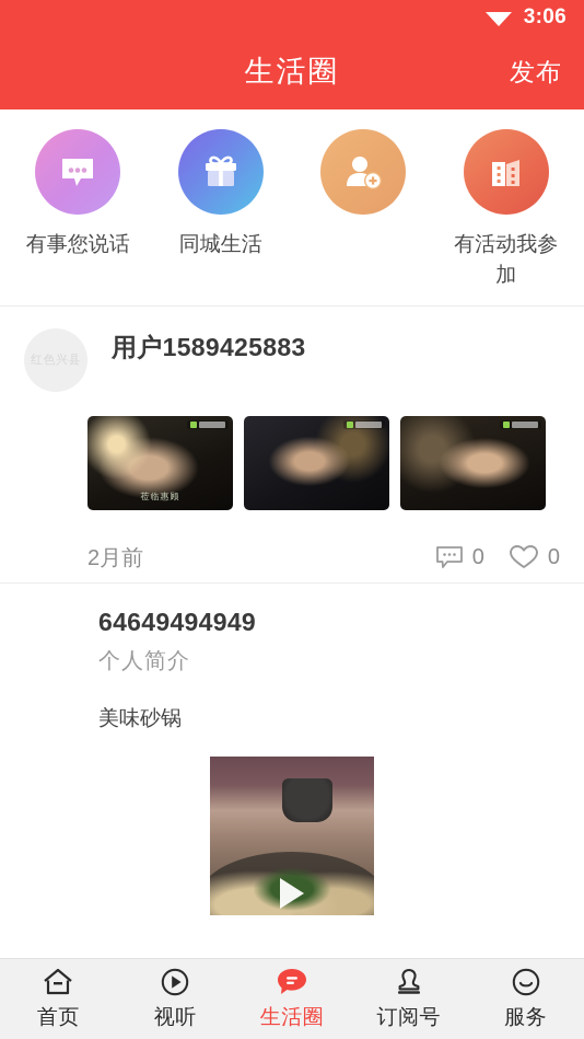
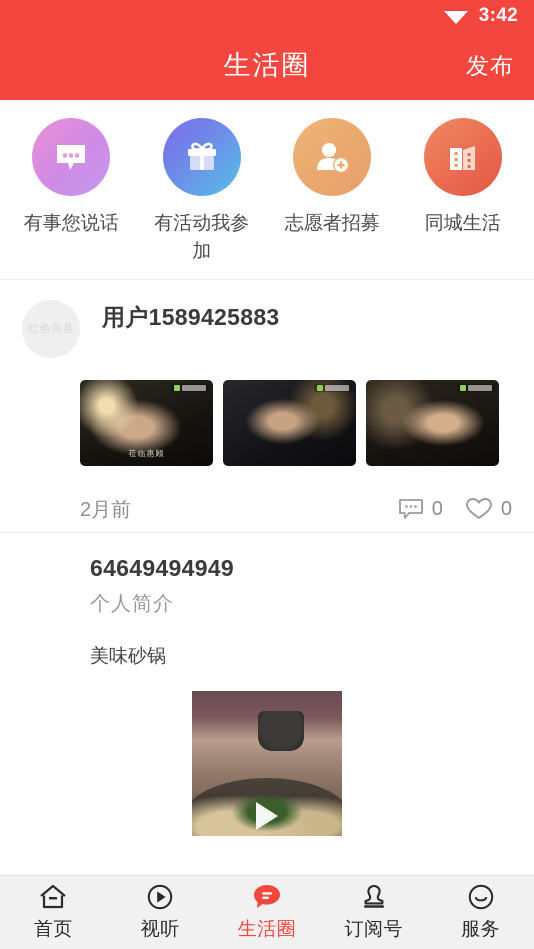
- 3:06
+ 3:42
  生活圈
  发布
  有事您说话
- 同城生活
+ 有活动我参加
+ 志愿者招募
- 有活动我参加
+ 同城生活
  红色兴县
  用户1589425883
  莅临惠顾
  2月前
  0
  0
  64649494949
  个人简介
  美味砂锅
  首页
  视听
  生活圈
  订阅号
  服务
